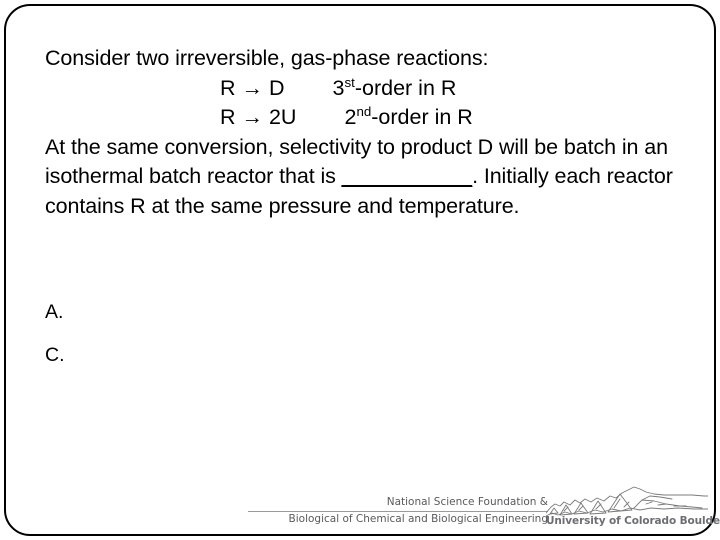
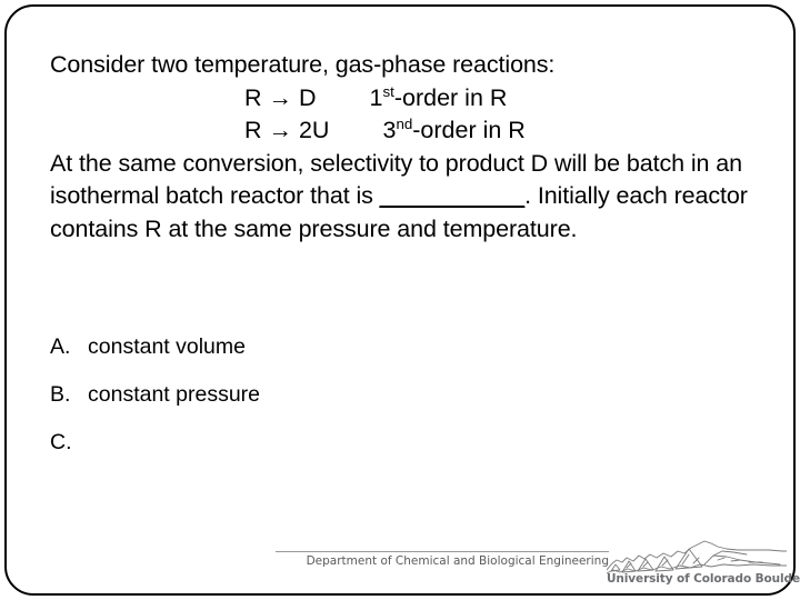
- Consider two irreversible, gas-phase reactions:
+ Consider two temperature, gas-phase reactions:
- R → D 3st-order in R
+ R → D 1st-order in R
- R → 2U 2nd-order in R
+ R → 2U 3nd-order in R
  At the same conversion, selectivity to product D will be batch in an isothermal batch reactor that is ___________. Initially each reactor contains R at the same pressure and temperature.
  A.
+ constant volume
+ B.
+ constant pressure
  C.
- National Science Foundation &
- Biological of Chemical and Biological Engineering
+ Department of Chemical and Biological Engineering
  University of Colorado Boulde
